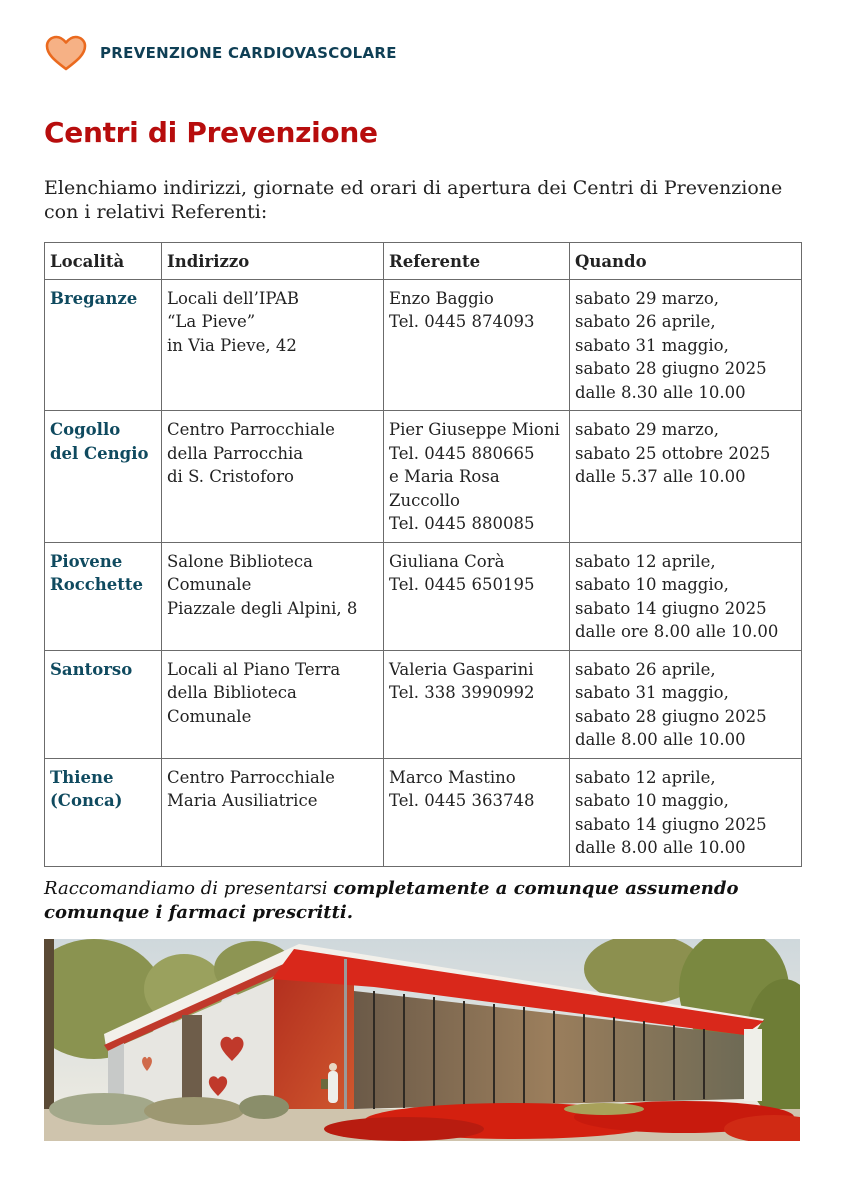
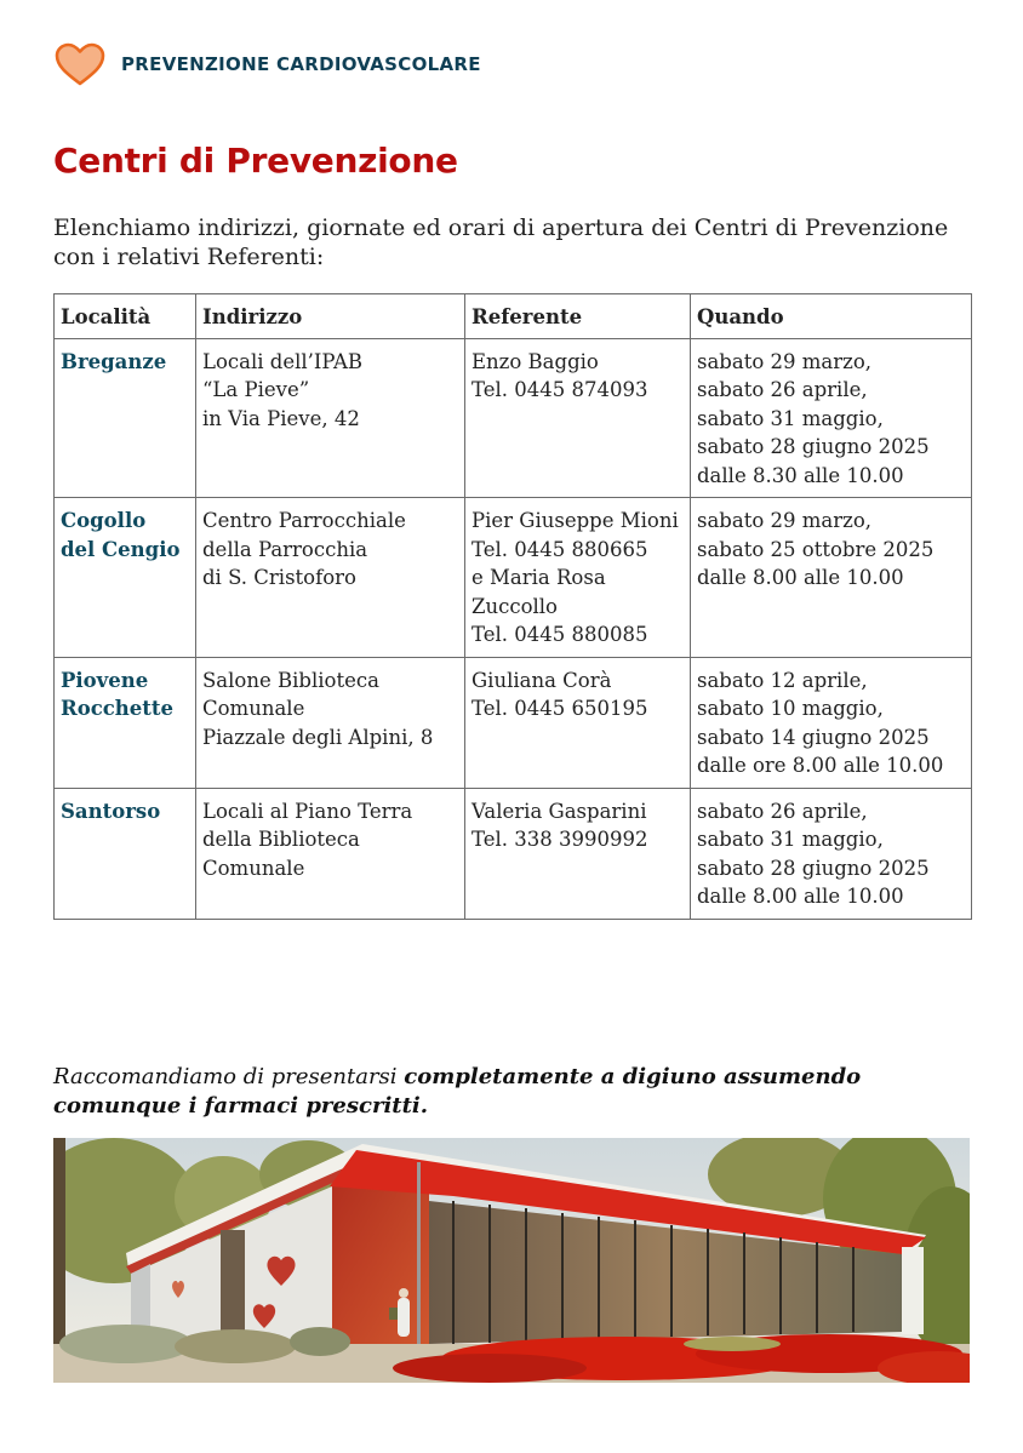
  PREVENZIONE CARDIOVASCOLARE
  Centri di Prevenzione
  Elenchiamo indirizzi, giornate ed orari di apertura dei Centri di Prevenzione con i relativi Referenti:
  Località	Indirizzo	Referente	Quando
  Breganze	Locali dell’IPAB “La Pieve” in Via Pieve, 42	Enzo Baggio Tel. 0445 874093	sabato 29 marzo, sabato 26 aprile, sabato 31 maggio, sabato 28 giugno 2025 dalle 8.30 alle 10.00
- Cogollo del Cengio	Centro Parrocchiale della Parrocchia di S. Cristoforo	Pier Giuseppe Mioni Tel. 0445 880665 e Maria Rosa Zuccollo Tel. 0445 880085	sabato 29 marzo, sabato 25 ottobre 2025 dalle 5.37 alle 10.00
+ Cogollo del Cengio	Centro Parrocchiale della Parrocchia di S. Cristoforo	Pier Giuseppe Mioni Tel. 0445 880665 e Maria Rosa Zuccollo Tel. 0445 880085	sabato 29 marzo, sabato 25 ottobre 2025 dalle 8.00 alle 10.00
  Piovene Rocchette	Salone Biblioteca Comunale Piazzale degli Alpini, 8	Giuliana Corà Tel. 0445 650195	sabato 12 aprile, sabato 10 maggio, sabato 14 giugno 2025 dalle ore 8.00 alle 10.00
  Santorso	Locali al Piano Terra della Biblioteca Comunale	Valeria Gasparini Tel. 338 3990992	sabato 26 aprile, sabato 31 maggio, sabato 28 giugno 2025 dalle 8.00 alle 10.00
- Thiene (Conca)	Centro Parrocchiale Maria Ausiliatrice	Marco Mastino Tel. 0445 363748	sabato 12 aprile, sabato 10 maggio, sabato 14 giugno 2025 dalle 8.00 alle 10.00
- Raccomandiamo di presentarsi completamente a comunque assumendo comunque i farmaci prescritti.
+ Raccomandiamo di presentarsi completamente a digiuno assumendo comunque i farmaci prescritti.
